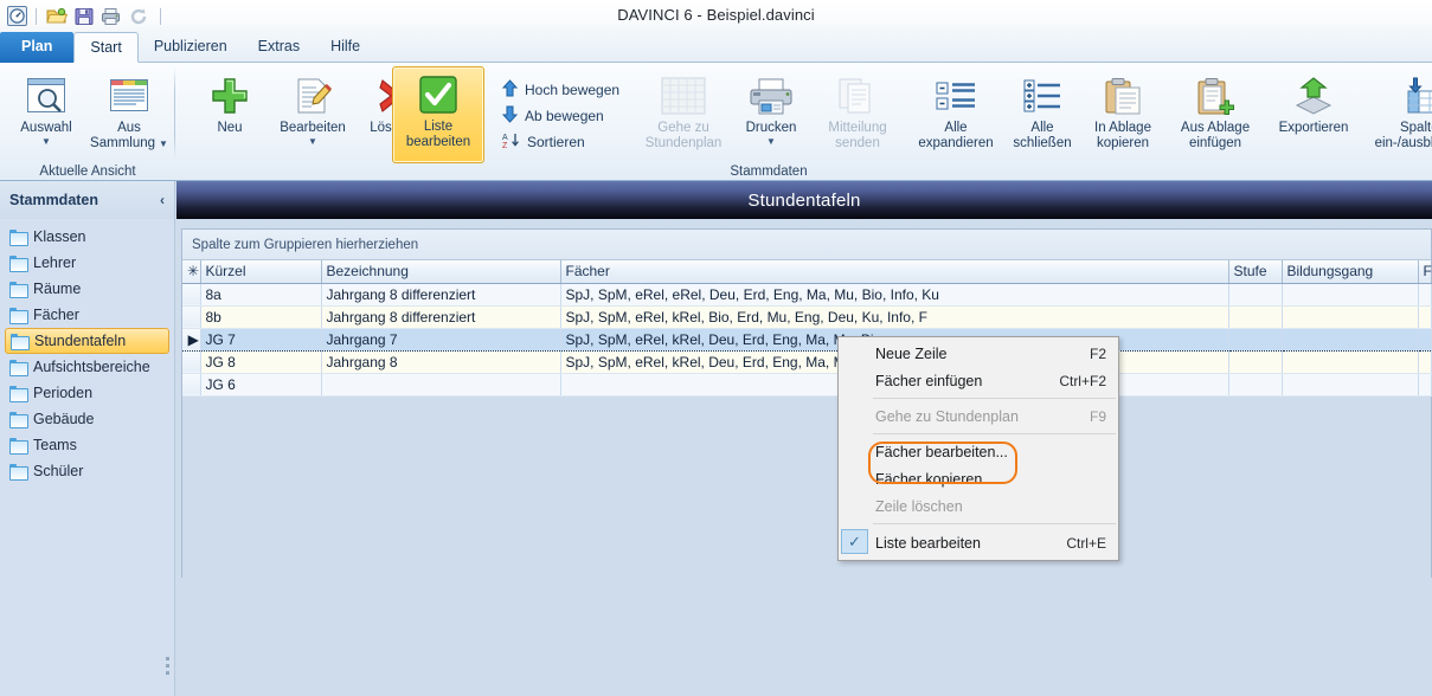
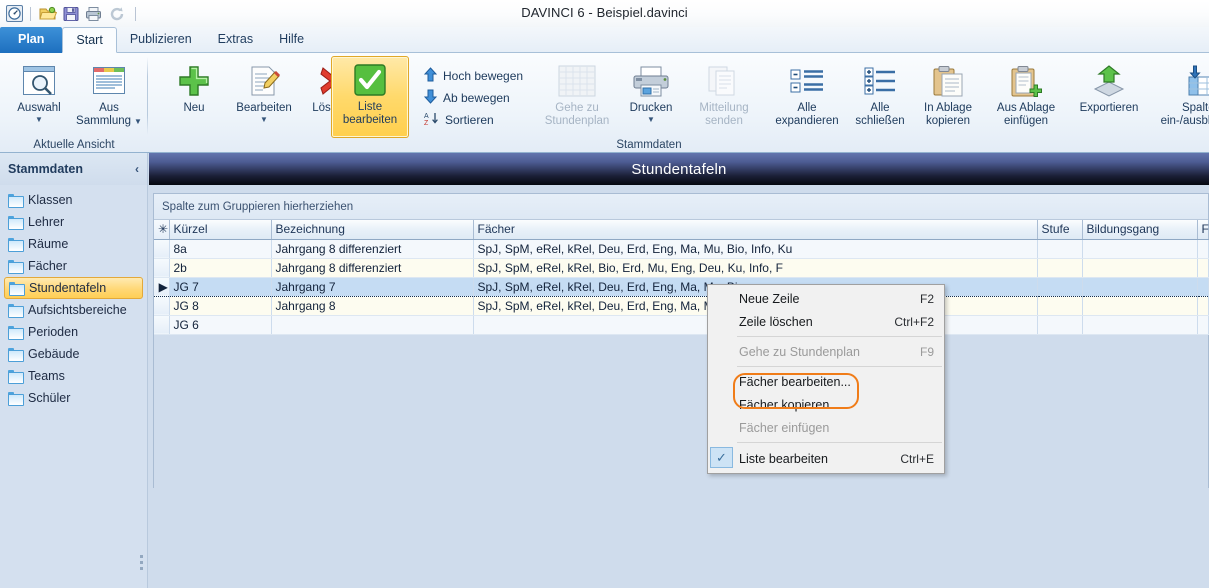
  DAVINCI 6 - Beispiel.davinci
  Plan
  Start
  Publizieren
  Extras
  Hilfe
  Auswahl
  ▼
  Aus
  Sammlung
  ▼
  Aktuelle Ansicht
  Neu
  Bearbeiten
  ▼
  Liste
  bearbeiten
  Hoch bewegen
  Ab bewegen
  Sortieren
  Gehe zu
  Stundenplan
  Drucken
  ▼
  Mitteilung
  senden
  Alle
  expandieren
  Alle
  schließen
  In Ablage
  kopieren
  Aus Ablage
  einfügen
  Exportieren
  Spalt
  Stammdaten
  Stammdaten
  ‹
  Klassen
  Lehrer
  Räume
  Fächer
  Stundentafeln
  Aufsichtsbereiche
  Perioden
  Gebäude
  Teams
  Schüler
  Stundentafeln
  Spalte zum Gruppieren hierherziehen
  ✳	Kürzel	Bezeichnung	Fächer	Stufe	Bildungsgang	F
- 	8a	Jahrgang 8 differenziert	SpJ, SpM, eRel, eRel, Deu, Erd, Eng, Ma, Mu, Bio, Info, Ku
+ 	8a	Jahrgang 8 differenziert	SpJ, SpM, eRel, kRel, Deu, Erd, Eng, Ma, Mu, Bio, Info, Ku
- 	8b	Jahrgang 8 differenziert	SpJ, SpM, eRel, kRel, Bio, Erd, Mu, Eng, Deu, Ku, Info, F
+ 	2b	Jahrgang 8 differenziert	SpJ, SpM, eRel, kRel, Bio, Erd, Mu, Eng, Deu, Ku, Info, F
  ▶	JG 7	Jahrgang 7	SpJ, SpM, eRel, kRel, Deu, Erd, Eng, Ma,
  	JG 8	Jahrgang 8	SpJ, SpM, eRel, kRel, Deu, Erd, Eng, Ma,
  	JG 6
  Neue Zeile
  F2
- Fächer einfügen
+ Zeile löschen
  Ctrl+F2
  Gehe zu Stundenplan
  F9
  Fächer bearbeiten...
  Fächer kopieren
- Zeile löschen
+ Fächer einfügen
  ✓
  Liste bearbeiten
  Ctrl+E
